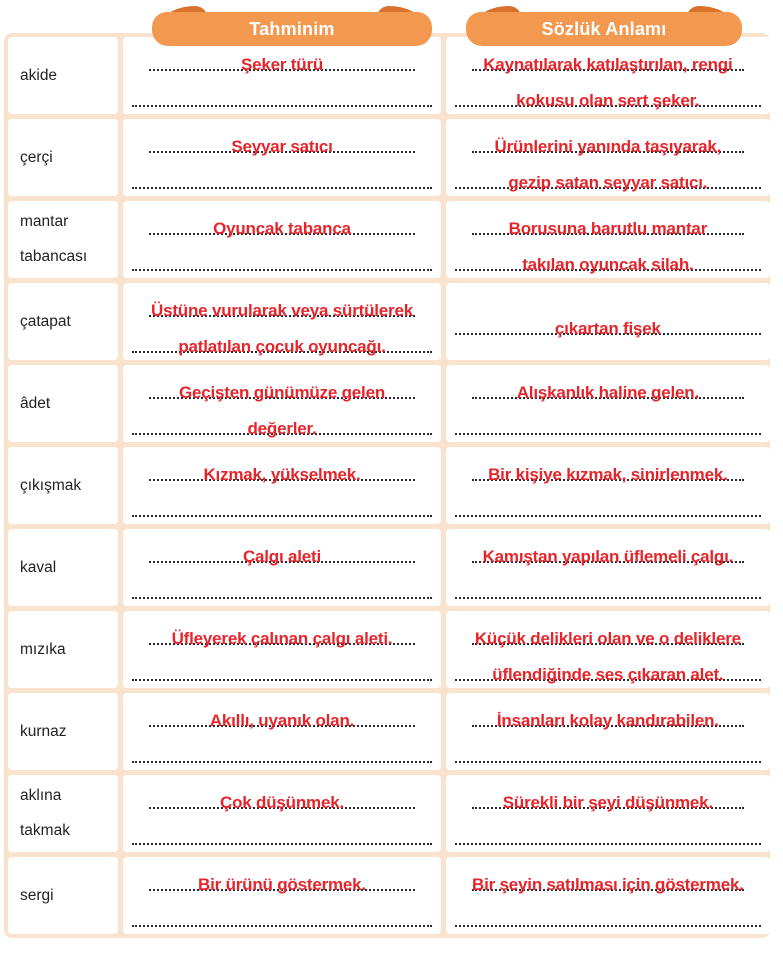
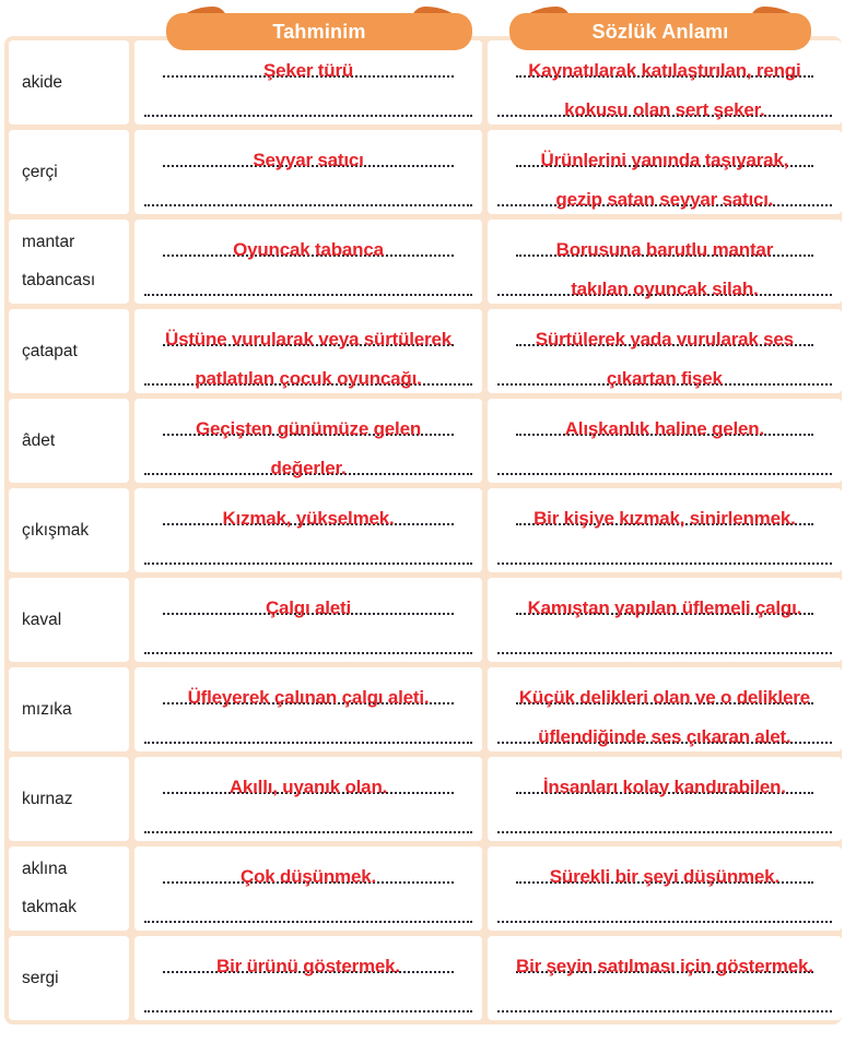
  Tahminim
  Sözlük Anlamı
  akide
  Şeker türü
  Kaynatılarak katılaştırılan, rengi
  kokusu olan sert şeker.
  çerçi
  Seyyar satıcı
  Ürünlerini yanında taşıyarak,
  gezip satan seyyar satıcı.
  mantar
  tabancası
  Oyuncak tabanca
  Borusuna barutlu mantar
  takılan oyuncak silah.
  çatapat
  Üstüne vurularak veya sürtülerek
  patlatılan çocuk oyuncağı.
+ Sürtülerek yada vurularak ses
  çıkartan fişek
  âdet
  Geçişten günümüze gelen
  değerler.
  Alışkanlık haline gelen.
  çıkışmak
  Kızmak, yükselmek.
  Bir kişiye kızmak, sinirlenmek.
  kaval
  Çalgı aleti
  Kamıştan yapılan üflemeli çalgı.
  mızıka
  Üfleyerek çalınan çalgı aleti.
  Küçük delikleri olan ve o deliklere
  üflendiğinde ses çıkaran alet.
  kurnaz
  Akıllı, uyanık olan.
  İnsanları kolay kandırabilen.
  aklına
  takmak
  Çok düşünmek.
  Sürekli bir şeyi düşünmek.
  sergi
  Bir ürünü göstermek.
  Bir şeyin satılması için göstermek.
